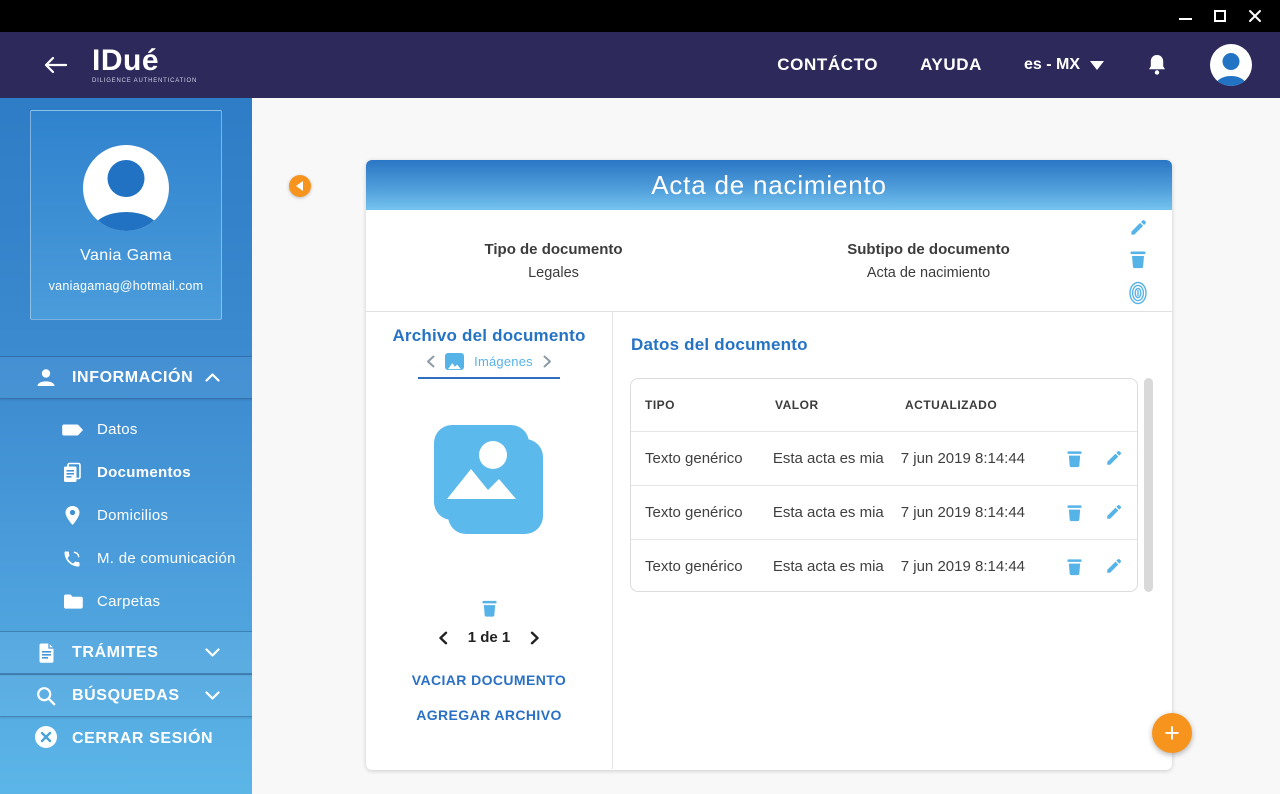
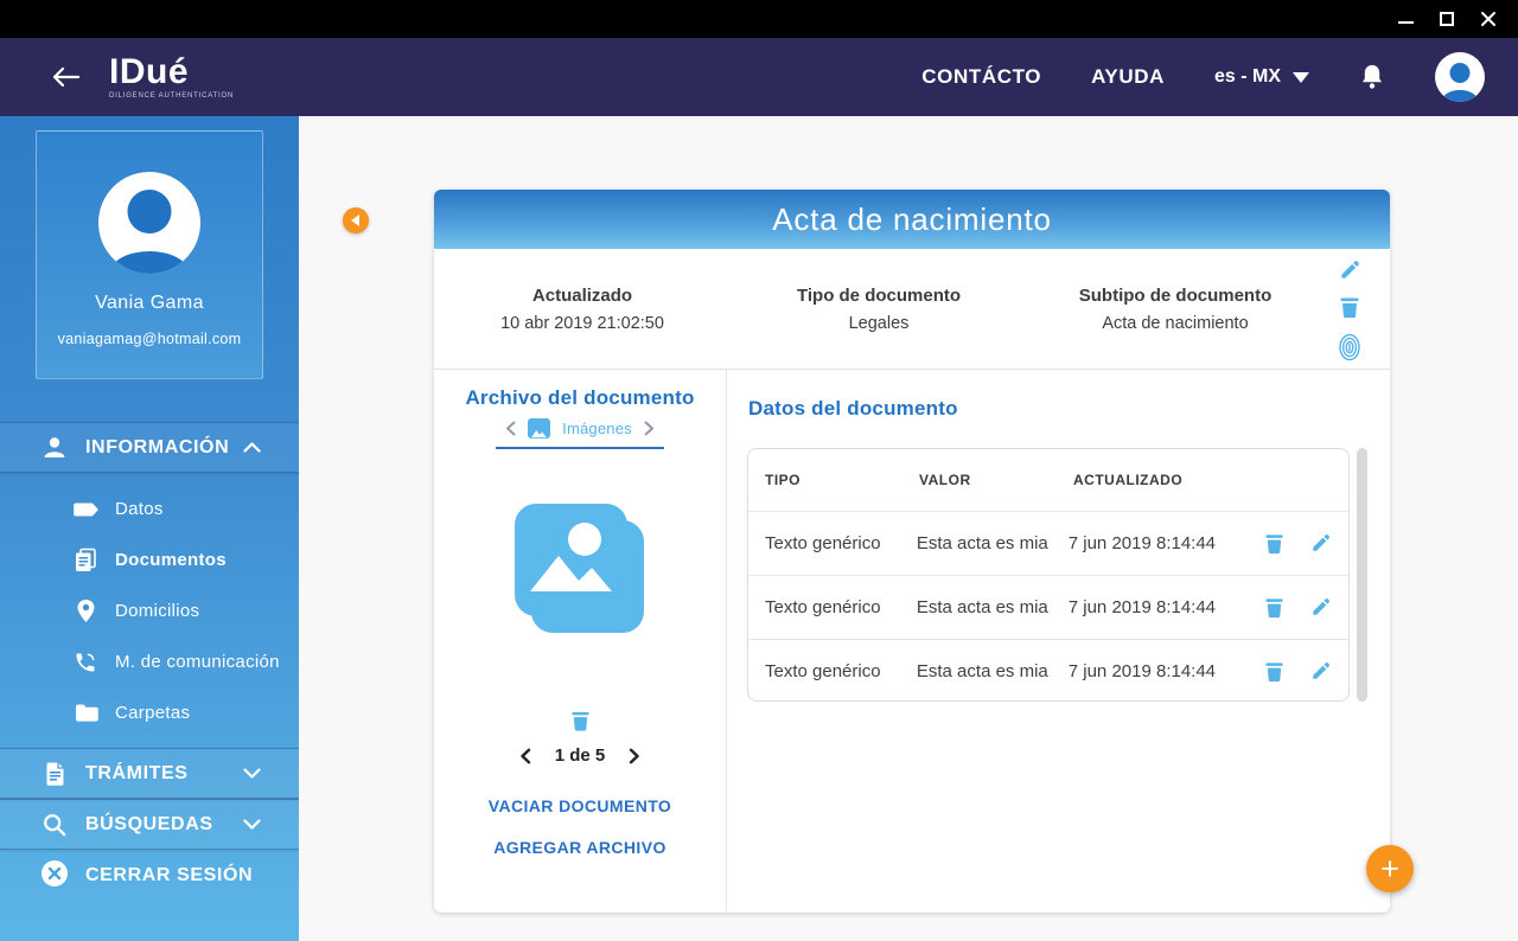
  IDué
  CONTÁCTO
  AYUDA
  es - MX
  Vania Gama
  vaniagamag@hotmail.com
  INFORMACIÓN
  Datos
  Documentos
  Domicilios
  M. de comunicación
  Carpetas
  TRÁMITES
  BÚSQUEDAS
  CERRAR SESIÓN
  Acta de nacimiento
+ Actualizado
+ 10 abr 2019 21:02:50
  Tipo de documento
  Legales
  Subtipo de documento
  Acta de nacimiento
  Archivo del documento
  Imágenes
- 1 de 1
+ 1 de 5
  VACIAR DOCUMENTO
  AGREGAR ARCHIVO
  Datos del documento
  TIPO
  VALOR
  ACTUALIZADO
  Texto genérico
  Esta acta es mia
  7 jun 2019 8:14:44
  Texto genérico
  Esta acta es mia
  7 jun 2019 8:14:44
  Texto genérico
  Esta acta es mia
  7 jun 2019 8:14:44
  +
